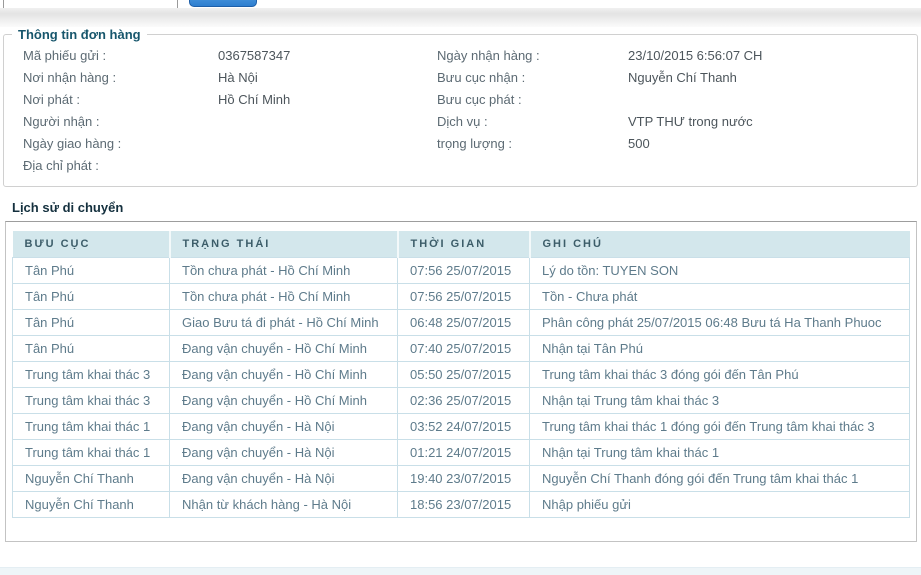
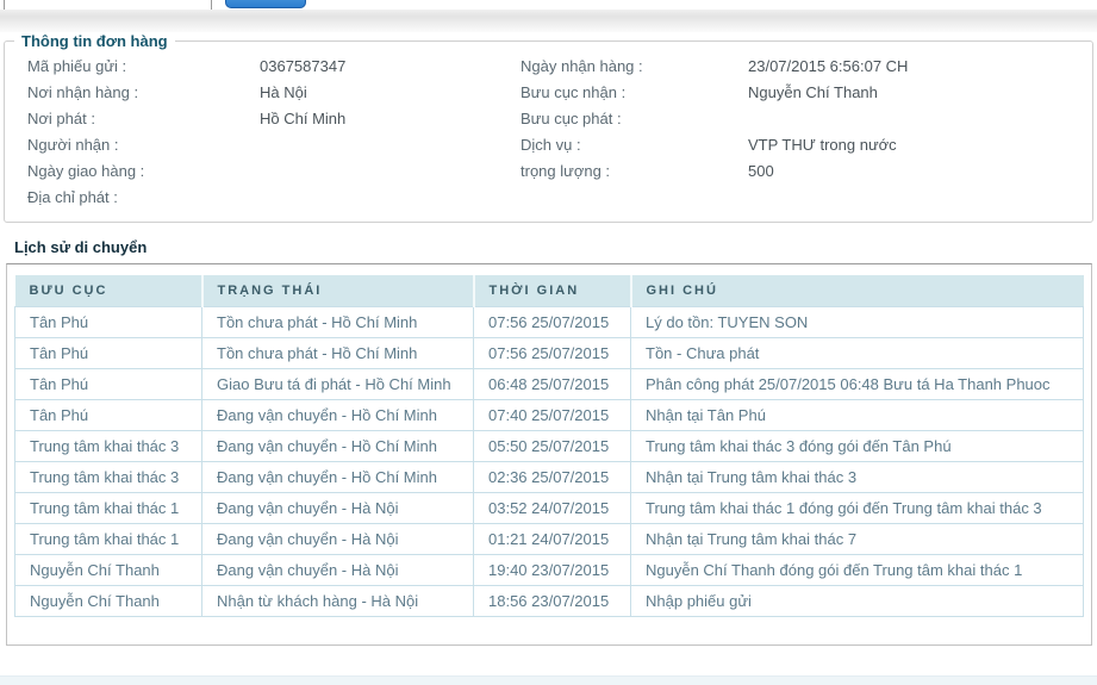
  Thông tin đơn hàng
  Mã phiếu gửi :
  0367587347
  Ngày nhận hàng :
- 23/10/2015 6:56:07 CH
+ 23/07/2015 6:56:07 CH
  Nơi nhận hàng :
  Hà Nội
  Bưu cục nhận :
  Nguyễn Chí Thanh
  Nơi phát :
  Hồ Chí Minh
  Bưu cục phát :
  Người nhận :
  Dịch vụ :
  VTP THƯ trong nước
  Ngày giao hàng :
  trọng lượng :
  500
  Địa chỉ phát :
  Lịch sử di chuyển
  BƯU CỤC	TRẠNG THÁI	THỜI GIAN	GHI CHÚ
  Tân Phú	Tồn chưa phát - Hồ Chí Minh	07:56 25/07/2015	Lý do tồn: TUYEN SON
  Tân Phú	Tồn chưa phát - Hồ Chí Minh	07:56 25/07/2015	Tồn - Chưa phát
  Tân Phú	Giao Bưu tá đi phát - Hồ Chí Minh	06:48 25/07/2015	Phân công phát 25/07/2015 06:48 Bưu tá Ha Thanh Phuoc
  Tân Phú	Đang vận chuyển - Hồ Chí Minh	07:40 25/07/2015	Nhận tại Tân Phú
  Trung tâm khai thác 3	Đang vận chuyển - Hồ Chí Minh	05:50 25/07/2015	Trung tâm khai thác 3 đóng gói đến Tân Phú
  Trung tâm khai thác 3	Đang vận chuyển - Hồ Chí Minh	02:36 25/07/2015	Nhận tại Trung tâm khai thác 3
  Trung tâm khai thác 1	Đang vận chuyển - Hà Nội	03:52 24/07/2015	Trung tâm khai thác 1 đóng gói đến Trung tâm khai thác 3
- Trung tâm khai thác 1	Đang vận chuyển - Hà Nội	01:21 24/07/2015	Nhận tại Trung tâm khai thác 1
+ Trung tâm khai thác 1	Đang vận chuyển - Hà Nội	01:21 24/07/2015	Nhận tại Trung tâm khai thác 7
  Nguyễn Chí Thanh	Đang vận chuyển - Hà Nội	19:40 23/07/2015	Nguyễn Chí Thanh đóng gói đến Trung tâm khai thác 1
  Nguyễn Chí Thanh	Nhận từ khách hàng - Hà Nội	18:56 23/07/2015	Nhập phiếu gửi
